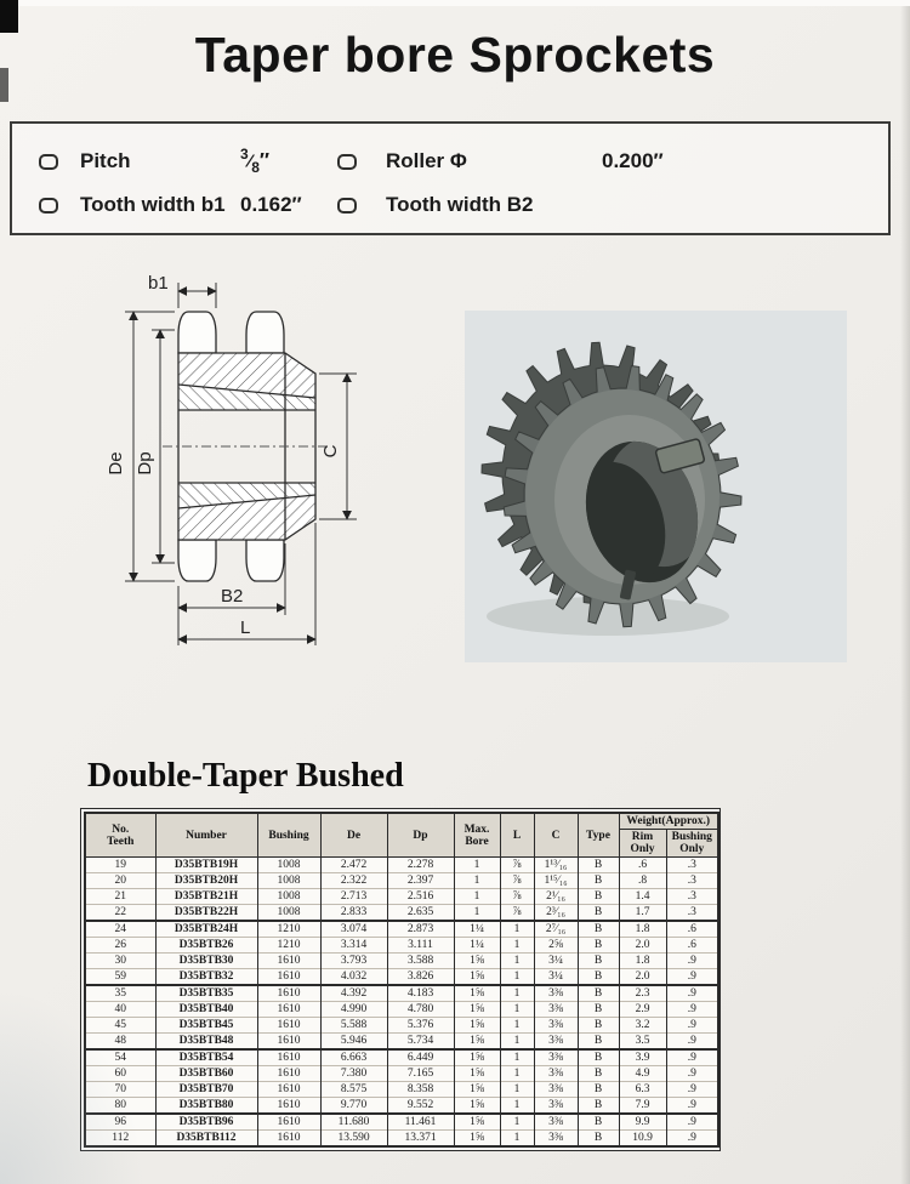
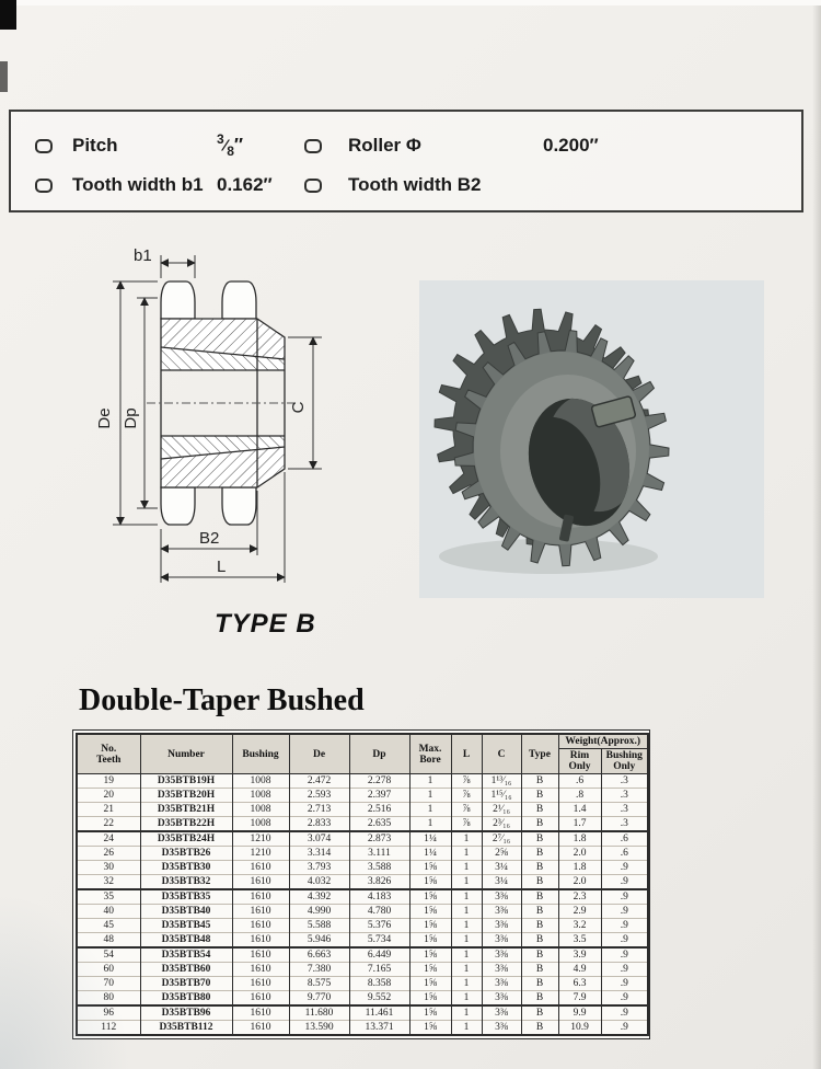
- Taper bore Sprockets
  Pitch
  3⁄8″
  Roller Φ
  0.200″
  Tooth width b1
  0.162″
  Tooth width B2
  b1
  B2
  L
+ TYPE B
  Double-Taper Bushed
  No. Teeth	Number	Bushing	De	Dp	Max. Bore	L	C	Type	Weight(Approx.)
  Rim Only	Bushing Only
  19	D35BTB19H	1008	2.472	2.278	1	⅞	1¹³⁄₁₆	B	.6	.3
- 20	D35BTB20H	1008	2.322	2.397	1	⅞	1¹⁵⁄₁₆	B	.8	.3
+ 20	D35BTB20H	1008	2.593	2.397	1	⅞	1¹⁵⁄₁₆	B	.8	.3
  21	D35BTB21H	1008	2.713	2.516	1	⅞	2¹⁄₁₆	B	1.4	.3
  22	D35BTB22H	1008	2.833	2.635	1	⅞	2³⁄₁₆	B	1.7	.3
  24	D35BTB24H	1210	3.074	2.873	1¼	1	2⁷⁄₁₆	B	1.8	.6
  26	D35BTB26	1210	3.314	3.111	1¼	1	2⅝	B	2.0	.6
  30	D35BTB30	1610	3.793	3.588	1⅝	1	3¼	B	1.8	.9
- 59	D35BTB32	1610	4.032	3.826	1⅝	1	3¼	B	2.0	.9
+ 32	D35BTB32	1610	4.032	3.826	1⅝	1	3¼	B	2.0	.9
  	D35BTB35	1610	4.392	4.183	1⅝	1	3⅜	B	2.3	.9
  	D35BTB40	1610	4.990	4.780	1⅝	1	3⅜	B	2.9	.9
  	D35BTB45	1610	5.588	5.376	1⅝	1	3⅜	B	3.2	.9
  	D35BTB48	1610	5.946	5.734	1⅝	1	3⅜	B	3.5	.9
  	D35BTB54	1610	6.663	6.449	1⅝	1	3⅜	B	3.9	.9
  	D35BTB60	1610	7.380	7.165	1⅝	1	3⅜	B	4.9	.9
  	D35BTB70	1610	8.575	8.358	1⅝	1	3⅜	B	6.3	.9
  	D35BTB80	1610	9.770	9.552	1⅝	1	3⅜	B	7.9	.9
  	D35BTB96	1610	11.680	11.461	1⅝	1	3⅜	B	9.9	.9
  	D35BTB112	1610	13.590	13.371	1⅝	1	3⅜	B	10.9	.9
